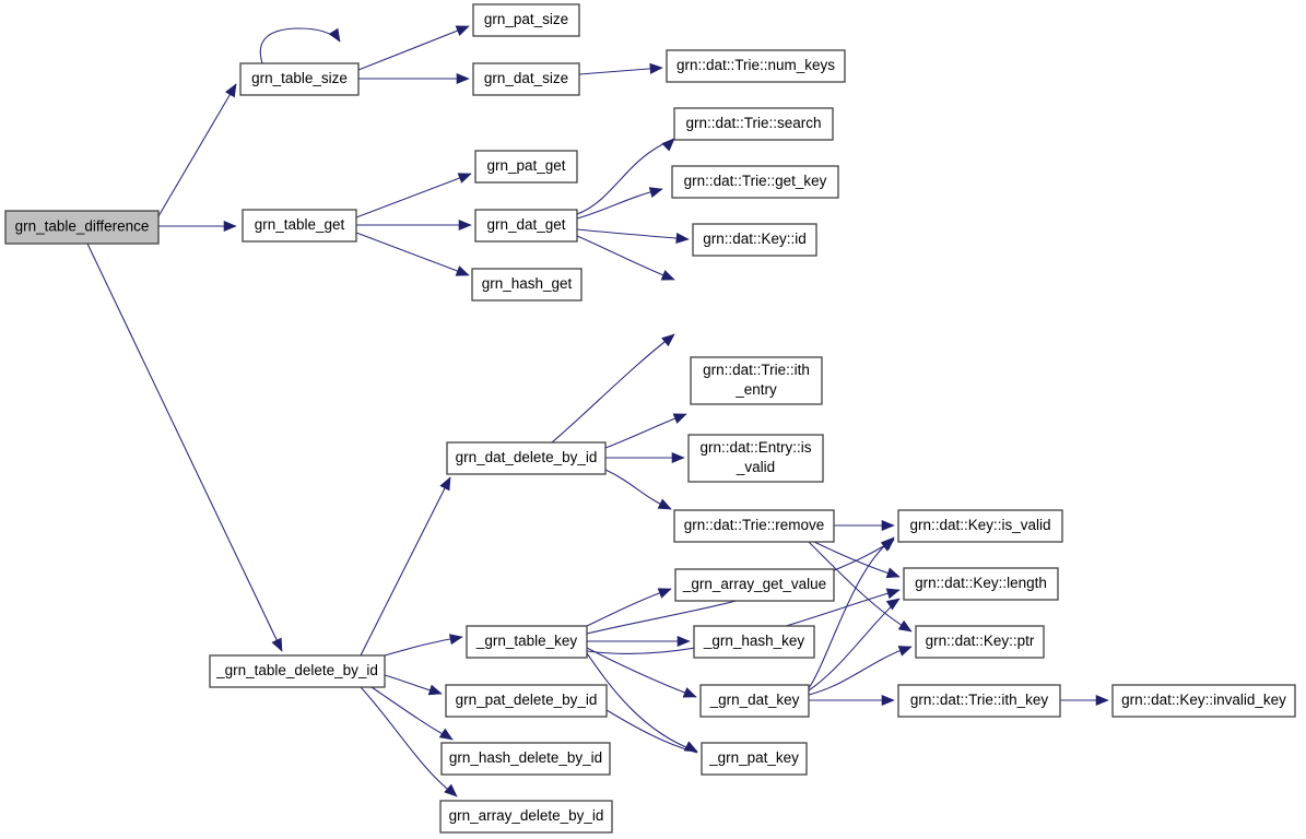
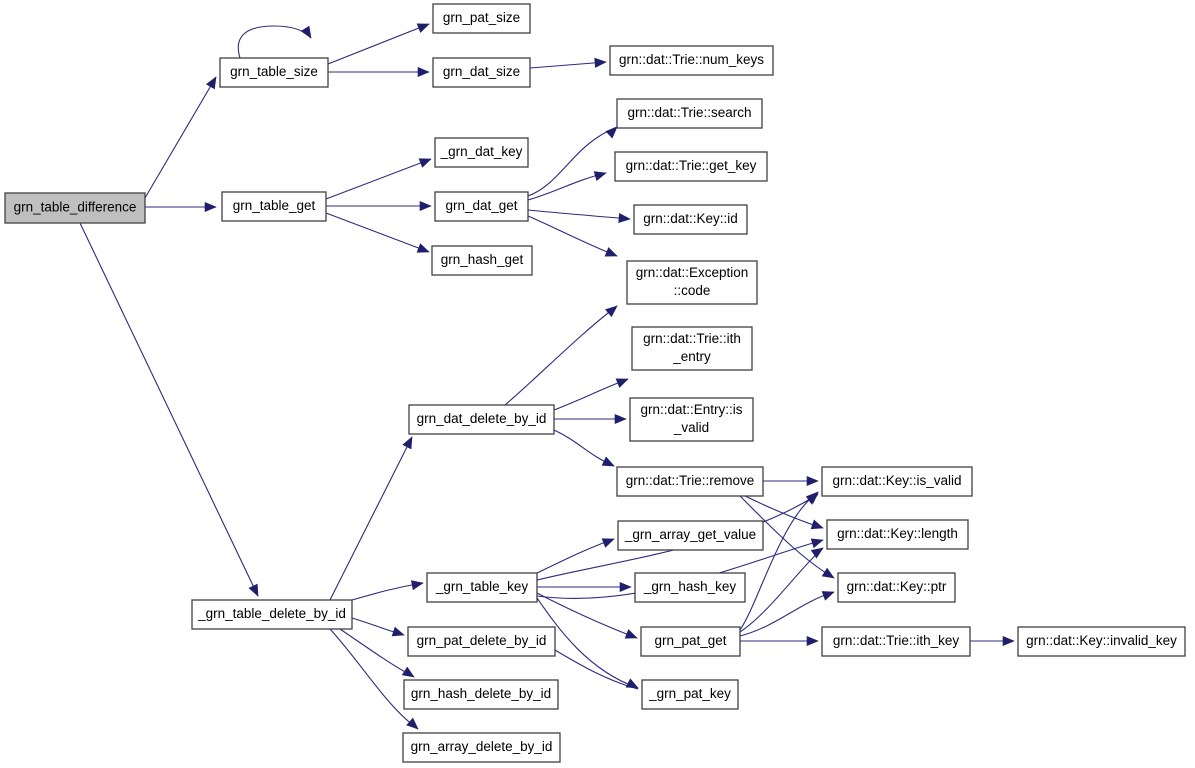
  grn_table_difference
  grn_table_size
  grn_pat_size
  grn_dat_size
  grn::dat::Trie::num_keys
  grn_table_get
- grn_pat_get
+ _grn_dat_key
  grn_dat_get
  grn_hash_get
  grn::dat::Trie::search
  grn::dat::Trie::get_key
  grn::dat::Key::id
+ grn::dat::Exception
+ ::code
  grn::dat::Trie::ith
  _entry
  grn::dat::Entry::is
  _valid
  grn::dat::Trie::remove
  grn_dat_delete_by_id
  _grn_table_delete_by_id
  _grn_table_key
  grn_pat_delete_by_id
  grn_hash_delete_by_id
  grn_array_delete_by_id
  _grn_array_get_value
  _grn_hash_key
- _grn_dat_key
+ grn_pat_get
  _grn_pat_key
  grn::dat::Key::is_valid
  grn::dat::Key::length
  grn::dat::Key::ptr
  grn::dat::Trie::ith_key
  grn::dat::Key::invalid_key
